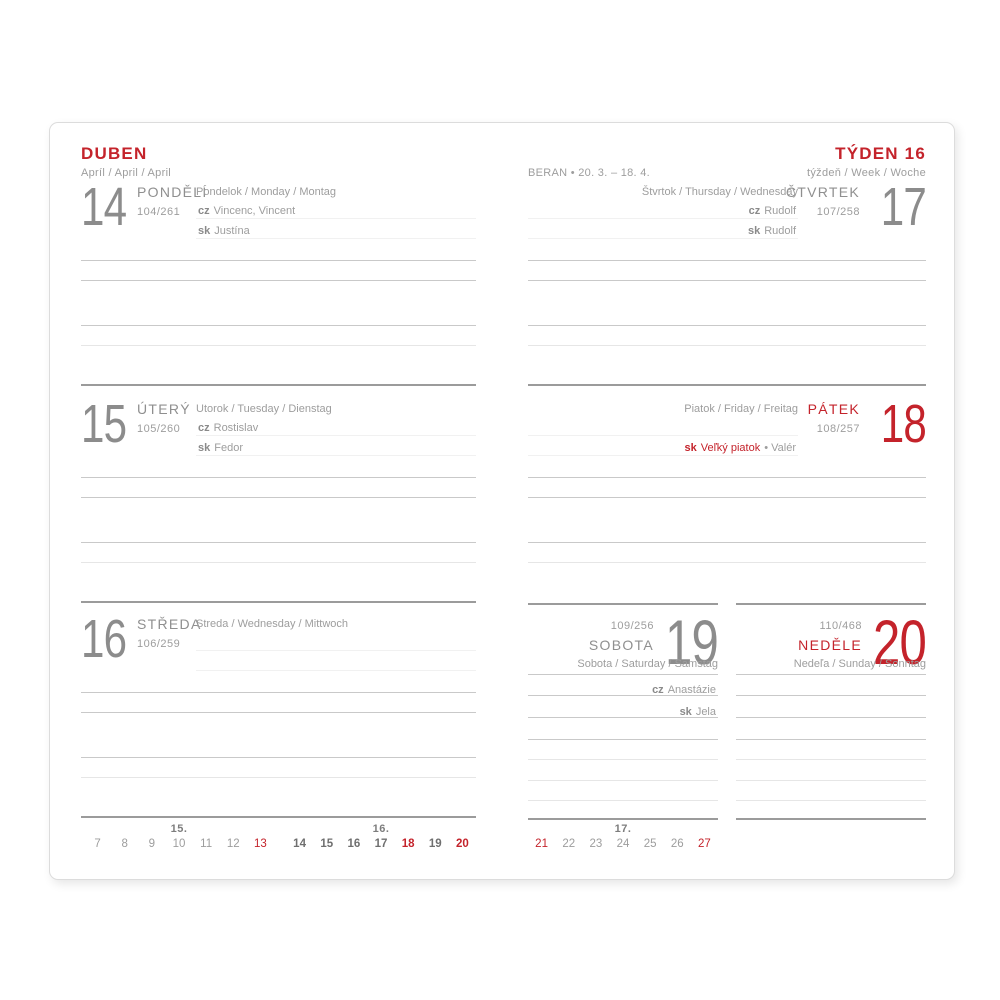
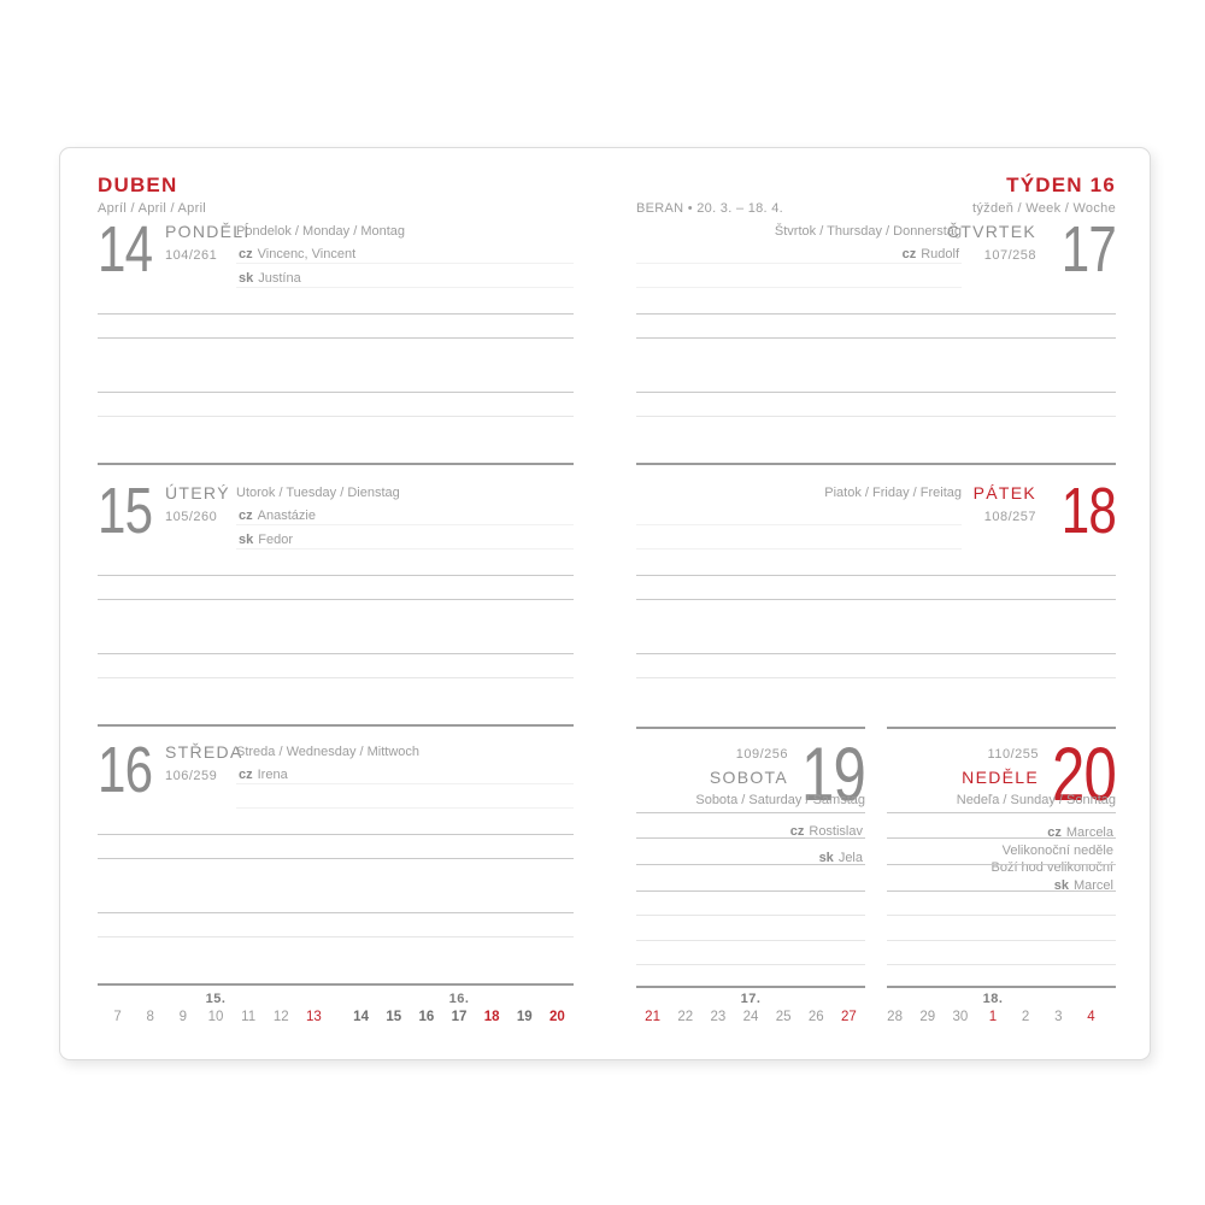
  DUBEN
  Apríl / April / April
  TÝDEN 16
  týždeň / Week / Woche
  BERAN • 20. 3. – 18. 4.
  14
  PONDĚLÍ
  104/261
  Pondelok / Monday / Montag
  cz Vincenc, Vincent
  sk Justína
  15
  ÚTERÝ
  105/260
  Utorok / Tuesday / Dienstag
- cz Rostislav
+ cz Anastázie
  sk Fedor
  16
  STŘEDA
  106/259
  Streda / Wednesday / Mittwoch
+ cz Irena
  17
  ČTVRTEK
  107/258
- Štvrtok / Thursday / Wednesday
+ Štvrtok / Thursday / Donnerstag
  cz Rudolf
- sk Rudolf
  18
  PÁTEK
  108/257
  Piatok / Friday / Freitag
- sk Veľký piatok • Valér
  109/256
  SOBOTA
  19
  Sobota / Saturday / Samstag
- cz Anastázie
+ cz Rostislav
  sk Jela
- 110/468
+ 110/255
  NEDĚLE
  20
  Nedeľa / Sunday / Sonntag
+ cz Marcela
+ Velikonoční neděle
+ Boží hod velikonoční
+ sk Marcel
  15.
  7
  8
  9
  10
  11
  12
  13
  16.
  14
  15
  16
  17
  18
  19
  20
  17.
  21
  22
  23
  24
  25
  26
  27
+ 18.
+ 28
+ 29
+ 30
+ 1
+ 2
+ 3
+ 4
